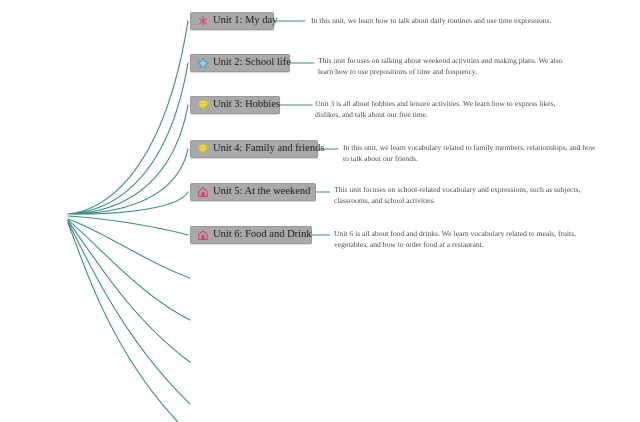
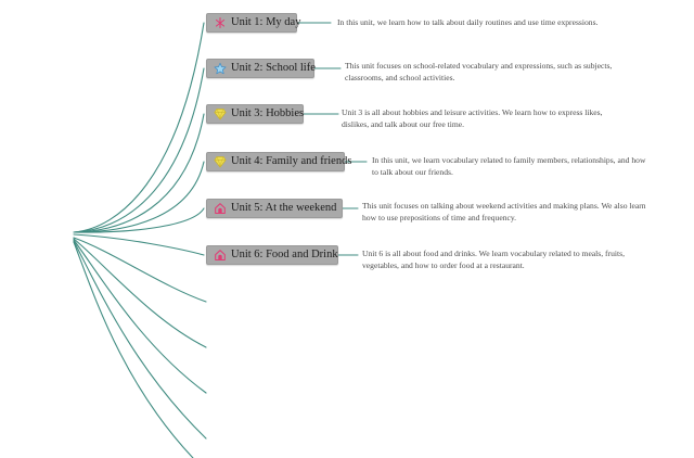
  Unit 1: My day
  In this unit, we learn how to talk about daily routines and use time expressions.
  Unit 2: School life
- This unit focuses on talking about weekend activities and making plans. We also learn how to use prepositions of time and frequency.
+ This unit focuses on school-related vocabulary and expressions, such as subjects, classrooms, and school activities.
  Unit 3: Hobbies
  Unit 3 is all about hobbies and leisure activities. We learn how to express likes, dislikes, and talk about our free time.
  Unit 4: Family and friends
  In this unit, we learn vocabulary related to family members, relationships, and how to talk about our friends.
  Unit 5: At the weekend
- This unit focuses on school-related vocabulary and expressions, such as subjects, classrooms, and school activities.
+ This unit focuses on talking about weekend activities and making plans. We also learn how to use prepositions of time and frequency.
  Unit 6: Food and Drink
  Unit 6 is all about food and drinks. We learn vocabulary related to meals, fruits, vegetables, and how to order food at a restaurant.
